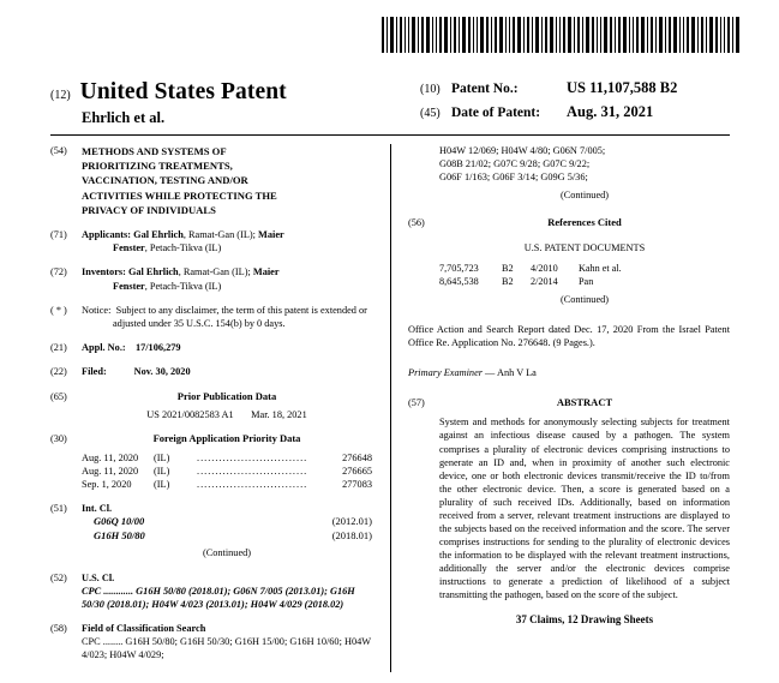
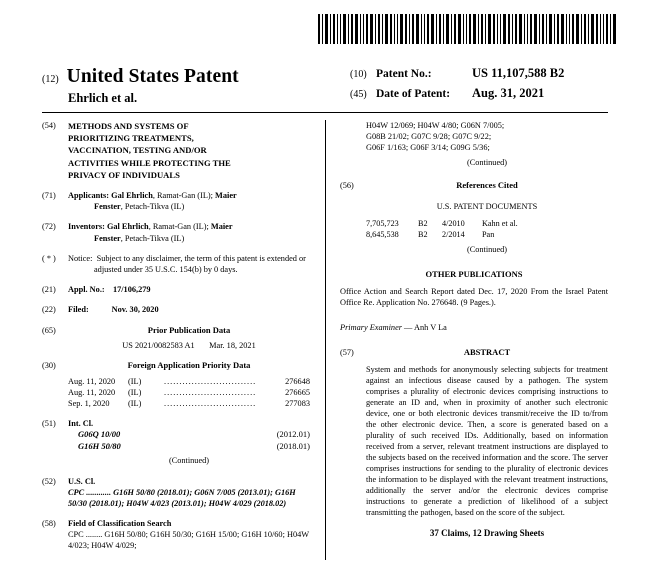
  (12)
  United States Patent
  Ehrlich et al.
  (10)
  Patent No.:
  US 11,107,588 B2
  (45)
  Date of Patent:
  Aug. 31, 2021
  (54)
  METHODS AND SYSTEMS OF
  PRIORITIZING TREATMENTS,
  VACCINATION, TESTING AND/OR
  ACTIVITIES WHILE PROTECTING THE
  PRIVACY OF INDIVIDUALS
  (71)
  Applicants: Gal Ehrlich, Ramat-Gan (IL); Maier
  Fenster, Petach-Tikva (IL)
  (72)
  Inventors: Gal Ehrlich, Ramat-Gan (IL); Maier
  Fenster, Petach-Tikva (IL)
  ( * )
  Notice: Subject to any disclaimer, the term of this patent is extended or adjusted under 35 U.S.C. 154(b) by 0 days.
  (21)
  Appl. No.: 17/106,279
  (22)
  Filed: Nov. 30, 2020
  (65)
  Prior Publication Data
  US 2021/0082583 A1 Mar. 18, 2021
  (30)
  Foreign Application Priority Data
  Aug. 11, 2020
  (IL)
  ..............................
  276648
  Aug. 11, 2020
  (IL)
  ..............................
  276665
  Sep. 1, 2020
  (IL)
  ..............................
  277083
  (51)
  Int. Cl.
  G06Q 10/00
  (2012.01)
  G16H 50/80
  (2018.01)
  (Continued)
  (52)
  U.S. Cl.
  CPC ............ G16H 50/80 (2018.01); G06N 7/005 (2013.01); G16H 50/30 (2018.01); H04W 4/023 (2013.01); H04W 4/029 (2018.02)
  (58)
  Field of Classification Search
  CPC ........ G16H 50/80; G16H 50/30; G16H 15/00; G16H 10/60; H04W 4/023; H04W 4/029;
  H04W 12/069; H04W 4/80; G06N 7/005;
  G08B 21/02; G07C 9/28; G07C 9/22;
  G06F 1/163; G06F 3/14; G09G 5/36;
  (Continued)
  (56)
  References Cited
  U.S. PATENT DOCUMENTS
  7,705,723
  B2
  4/2010
  Kahn et al.
  8,645,538
  B2
  2/2014
  Pan
  (Continued)
+ OTHER PUBLICATIONS
  Office Action and Search Report dated Dec. 17, 2020 From the Israel Patent Office Re. Application No. 276648. (9 Pages.).
  Primary Examiner — Anh V La
  (57)
  ABSTRACT
  System and methods for anonymously selecting subjects for treatment against an infectious disease caused by a pathogen. The system comprises a plurality of electronic devices comprising instructions to generate an ID and, when in proximity of another such electronic device, one or both electronic devices transmit/receive the ID to/from the other electronic device. Then, a score is generated based on a plurality of such received IDs. Additionally, based on information received from a server, relevant treatment instructions are displayed to the subjects based on the received information and the score. The server comprises instructions for sending to the plurality of electronic devices the information to be displayed with the relevant treatment instructions, additionally the server and/or the electronic devices comprise instructions to generate a prediction of likelihood of a subject transmitting the pathogen, based on the score of the subject.
  37 Claims, 12 Drawing Sheets
